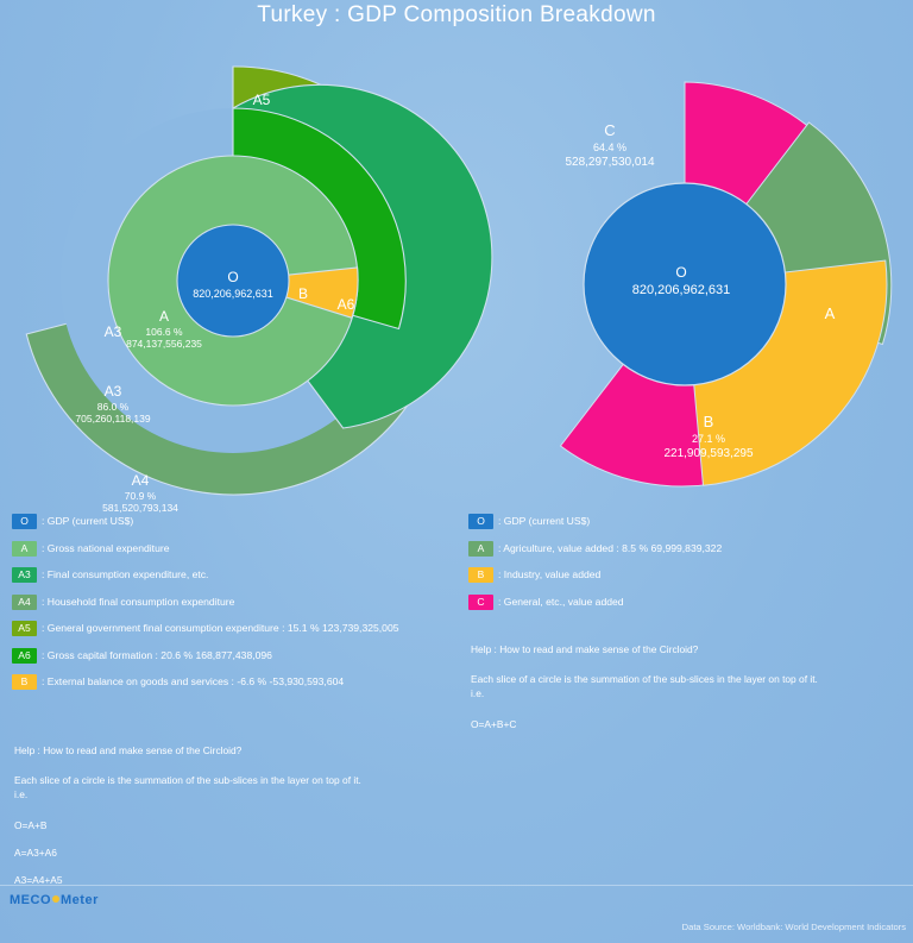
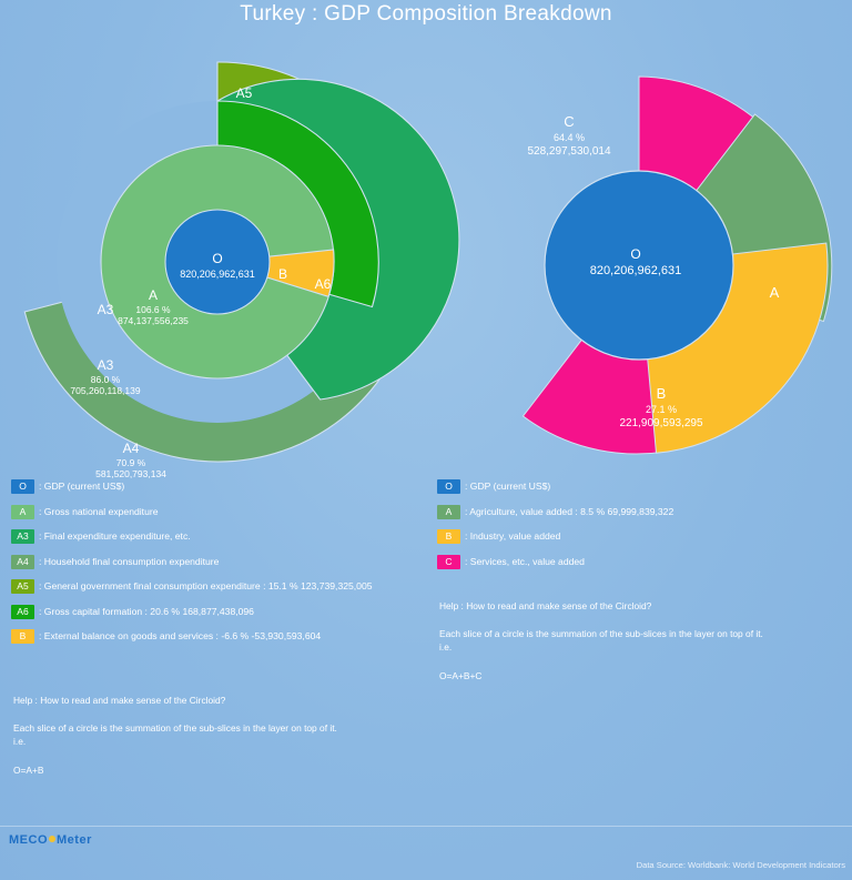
  Turkey : GDP Composition Breakdown
  A
  106.6 %
  874,137,556,235
  O
  820,206,962,631
  A3
  A3
  86.0 %
  705,260,118,139
  A4
  70.9 %
  581,520,793,134
  A5
  A6
  B
  C
  64.4 %
  528,297,530,014
  O
  820,206,962,631
  B
  27.1 %
  221,909,593,295
  A
  O
  : GDP (current US$)
  A
  : Gross national expenditure
  A3
- : Final consumption expenditure, etc.
+ : Final expenditure expenditure, etc.
  A4
  : Household final consumption expenditure
  A5
  : General government final consumption expenditure : 15.1 % 123,739,325,005
  A6
  : Gross capital formation : 20.6 % 168,877,438,096
  B
  : External balance on goods and services : -6.6 % -53,930,593,604
  O
  : GDP (current US$)
  A
  : Agriculture, value added : 8.5 % 69,999,839,322
  B
  : Industry, value added
  C
- : General, etc., value added
+ : Services, etc., value added
  Help : How to read and make sense of the Circloid?
  Each slice of a circle is the summation of the sub-slices in the layer on top of it. i.e.
  O=A+B
- A=A3+A6
- A3=A4+A5
  Help : How to read and make sense of the Circloid?
  Each slice of a circle is the summation of the sub-slices in the layer on top of it. i.e.
  O=A+B+C
  MECO Meter
  Data Source: Worldbank: World Development Indicators
